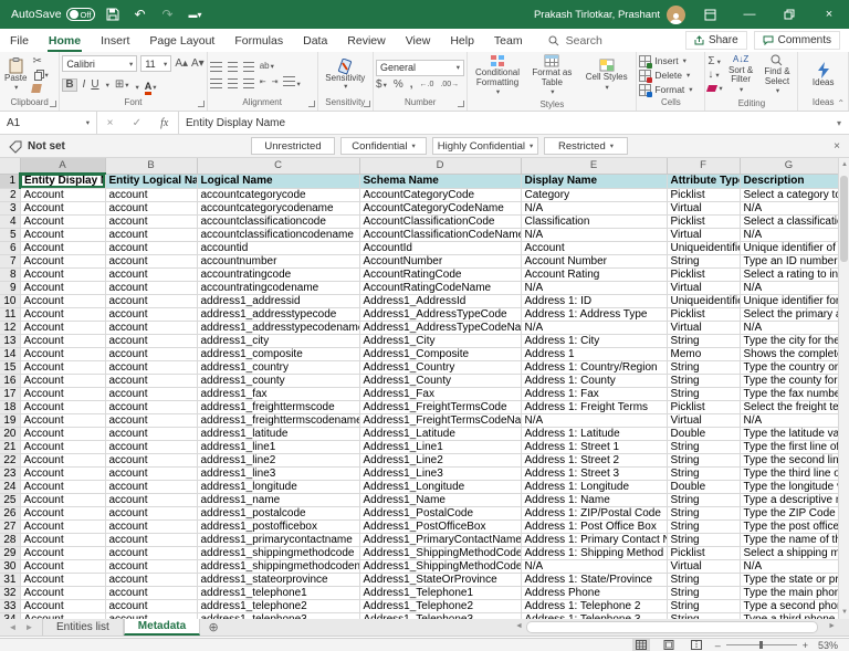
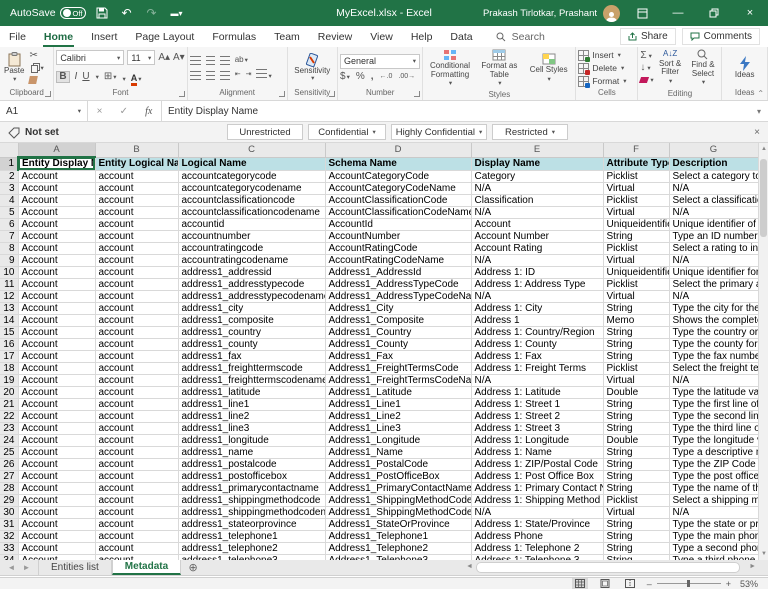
  AutoSave
  Off
  ↶
  ↷
  ▬▾
+ MyExcel.xlsx - Excel
  Prakash Tirlotkar, Prashant
  —
  ×
  File
  Home
  Insert
  Page Layout
  Formulas
- Data
+ Team
  Review
  View
  Help
- Team
+ Data
  Search
  Share
  Comments
  Paste
  ✂
  Clipboard
  Calibri
  11
  A▴
  A▾
  B
  I
  U
  Font
  Alignment
  Sensitivity
  Sensitivity
  General
  %
  ,
  Number
  Conditional Formatting
  Format as Table
  Cell Styles
  Styles
  Insert
  Delete
  Format
  Cells
  Σ
  ↓
  A↓Z
  Sort & Filter
  Find & Select
  Editing
  Ideas
  Ideas
  ⌃
  A1
  ×
  ✓
  fx
  Entity Display Name
  ▾
  Not set
  Unrestricted
  Confidential
  Highly Confidential
  Restricted
  ×
  	A	B	C	D	E	F	G
  1	Entity Display	Entity Logical Na	Logical Name	Schema Name	Display Name	Attribute Typ	Description
  2	Account	account	accountcategorycode	AccountCategoryCode	Category	Picklist	Select a category t
  3	Account	account	accountcategorycodename	AccountCategoryCodeName	N/A	Virtual	N/A
  4	Account	account	accountclassificationcode	AccountClassificationCode	Classification	Picklist	Select a classificati
  5	Account	account	accountclassificationcodename	AccountClassificationCodeNam	N/A	Virtual	N/A
  6	Account	account	accountid	AccountId	Account	Uniqueidentifi	Unique identifier of
  7	Account	account	accountnumber	AccountNumber	Account Number	String	Type an ID number
  8	Account	account	accountratingcode	AccountRatingCode	Account Rating	Picklist	Select a rating to in
  9	Account	account	accountratingcodename	AccountRatingCodeName	N/A	Virtual	N/A
  10	Account	account	address1_addressid	Address1_AddressId	Address 1: ID	Uniqueidentifi	Unique identifier fo
  11	Account	account	address1_addresstypecode	Address1_AddressTypeCode	Address 1: Address Type	Picklist	Select the primary
  12	Account	account	address1_addresstypecodenam	Address1_AddressTypeCodeNa	N/A	Virtual	N/A
  13	Account	account	address1_city	Address1_City	Address 1: City	String	Type the city for the
  14	Account	account	address1_composite	Address1_Composite	Address 1	Memo	Shows the complet
  15	Account	account	address1_country	Address1_Country	Address 1: Country/Region	String	Type the country or
  16	Account	account	address1_county	Address1_County	Address 1: County	String	Type the county for
  17	Account	account	address1_fax	Address1_Fax	Address 1: Fax	String	Type the fax numb
  18	Account	account	address1_freighttermscode	Address1_FreightTermsCode	Address 1: Freight Terms	Picklist	Select the freight te
  19	Account	account	address1_freighttermscodename	Address1_FreightTermsCodeNa	N/A	Virtual	N/A
  20	Account	account	address1_latitude	Address1_Latitude	Address 1: Latitude	Double	Type the latitude va
  21	Account	account	address1_line1	Address1_Line1	Address 1: Street 1	String	Type the first line o
  22	Account	account	address1_line2	Address1_Line2	Address 1: Street 2	String	Type the second lin
  23	Account	account	address1_line3	Address1_Line3	Address 1: Street 3	String	Type the third line o
  24	Account	account	address1_longitude	Address1_Longitude	Address 1: Longitude	Double	Type the longitude
  25	Account	account	address1_name	Address1_Name	Address 1: Name	String	Type a descriptive
  26	Account	account	address1_postalcode	Address1_PostalCode	Address 1: ZIP/Postal Code	String	Type the ZIP Code
  27	Account	account	address1_postofficebox	Address1_PostOfficeBox	Address 1: Post Office Box	String	Type the post office
  28	Account	account	address1_primarycontactname	Address1_PrimaryContactName	Address 1: Primary Contact	String	Type the name of t
  29	Account	account	address1_shippingmethodcode	Address1_ShippingMethodCode	Address 1: Shipping Method	Picklist	Select a shipping m
  30	Account	account	address1_shippingmethodcoden	Address1_ShippingMethodCode	N/A	Virtual	N/A
  31	Account	account	address1_stateorprovince	Address1_StateOrProvince	Address 1: State/Province	String	Type the state or pr
  32	Account	account	address1_telephone1	Address1_Telephone1	Address Phone	String	Type the main pho
  33	Account	account	address1_telephone2	Address1_Telephone2	Address 1: Telephone 2	String	Type a second pho
  ◄
  ►
  Entities list
  Metadata
  ⊕
  –
  +
  53%
